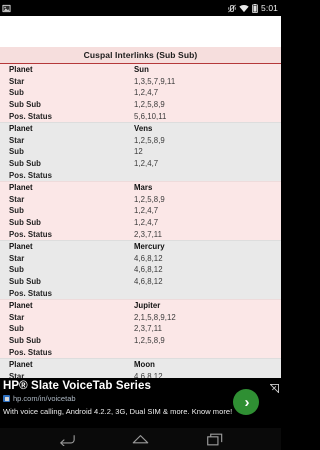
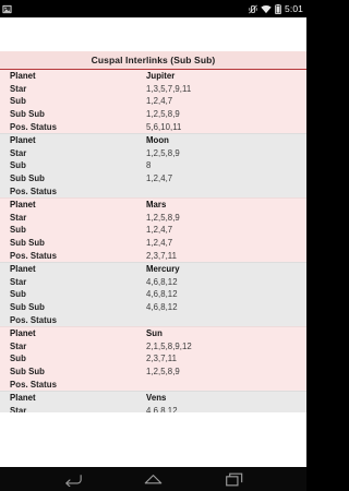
  5:01
  Cuspal Interlinks (Sub Sub)
  Planet
- Sun
+ Jupiter
  Star
  1,3,5,7,9,11
  Sub
  1,2,4,7
  Sub Sub
  1,2,5,8,9
  Pos. Status
  5,6,10,11
  Planet
- Vens
+ Moon
  Star
  1,2,5,8,9
  Sub
- 12
+ 8
  Sub Sub
  1,2,4,7
  Pos. Status
  Planet
  Mars
  Star
  1,2,5,8,9
  Sub
  1,2,4,7
  Sub Sub
  1,2,4,7
  Pos. Status
  2,3,7,11
  Planet
  Mercury
  Star
  4,6,8,12
  Sub
  4,6,8,12
  Sub Sub
  4,6,8,12
  Pos. Status
  Planet
- Jupiter
+ Sun
  Star
  2,1,5,8,9,12
  Sub
  2,3,7,11
  Sub Sub
  1,2,5,8,9
  Pos. Status
  Planet
- Moon
+ Vens
  Star
  4,6,8,12
- HP® Slate VoiceTab Series
- hp.com/in/voicetab
- With voice calling, Android 4.2.2, 3G, Dual SIM & more. Know more!
- ›
